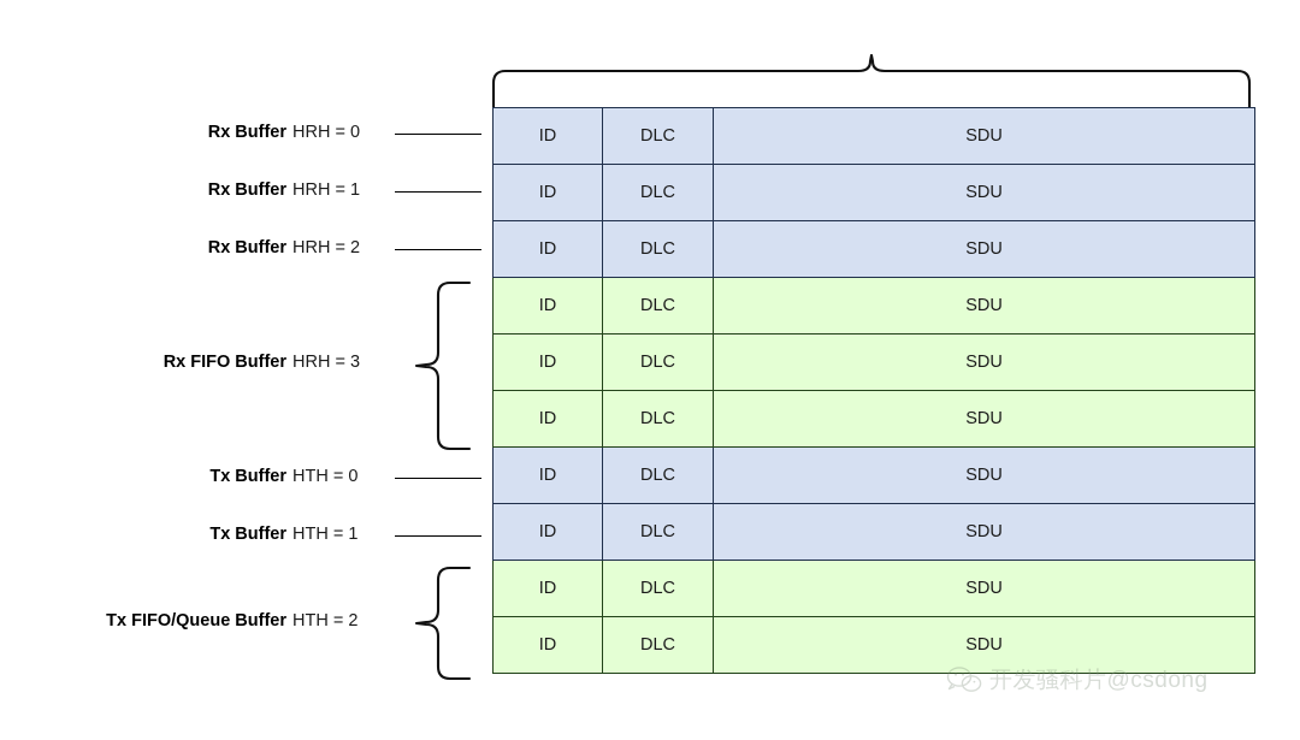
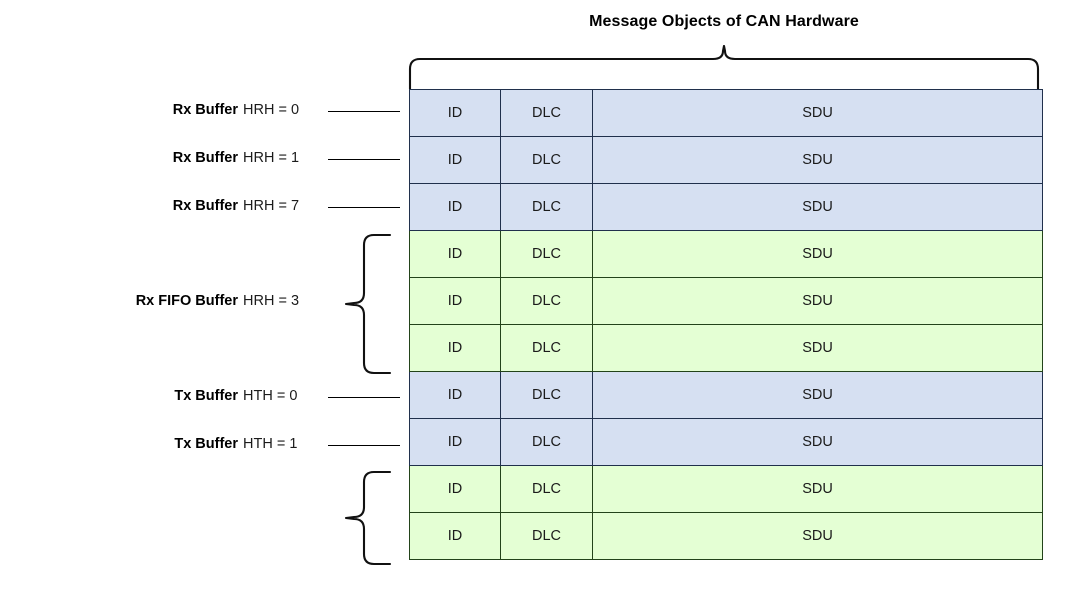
+ Message Objects of CAN Hardware
  Rx Buffer
  HRH = 0
  Rx Buffer
  HRH = 1
  Rx Buffer
- HRH = 2
+ HRH = 7
  Rx FIFO Buffer
  HRH = 3
  Tx Buffer
  HTH = 0
  Tx Buffer
  HTH = 1
- Tx FIFO/Queue Buffer
- HTH = 2
  ID	DLC	SDU
  ID	DLC	SDU
  ID	DLC	SDU
  ID	DLC	SDU
  ID	DLC	SDU
  ID	DLC	SDU
  ID	DLC	SDU
  ID	DLC	SDU
  ID	DLC	SDU
  ID	DLC	SDU
- 开发骚科片@csdong
